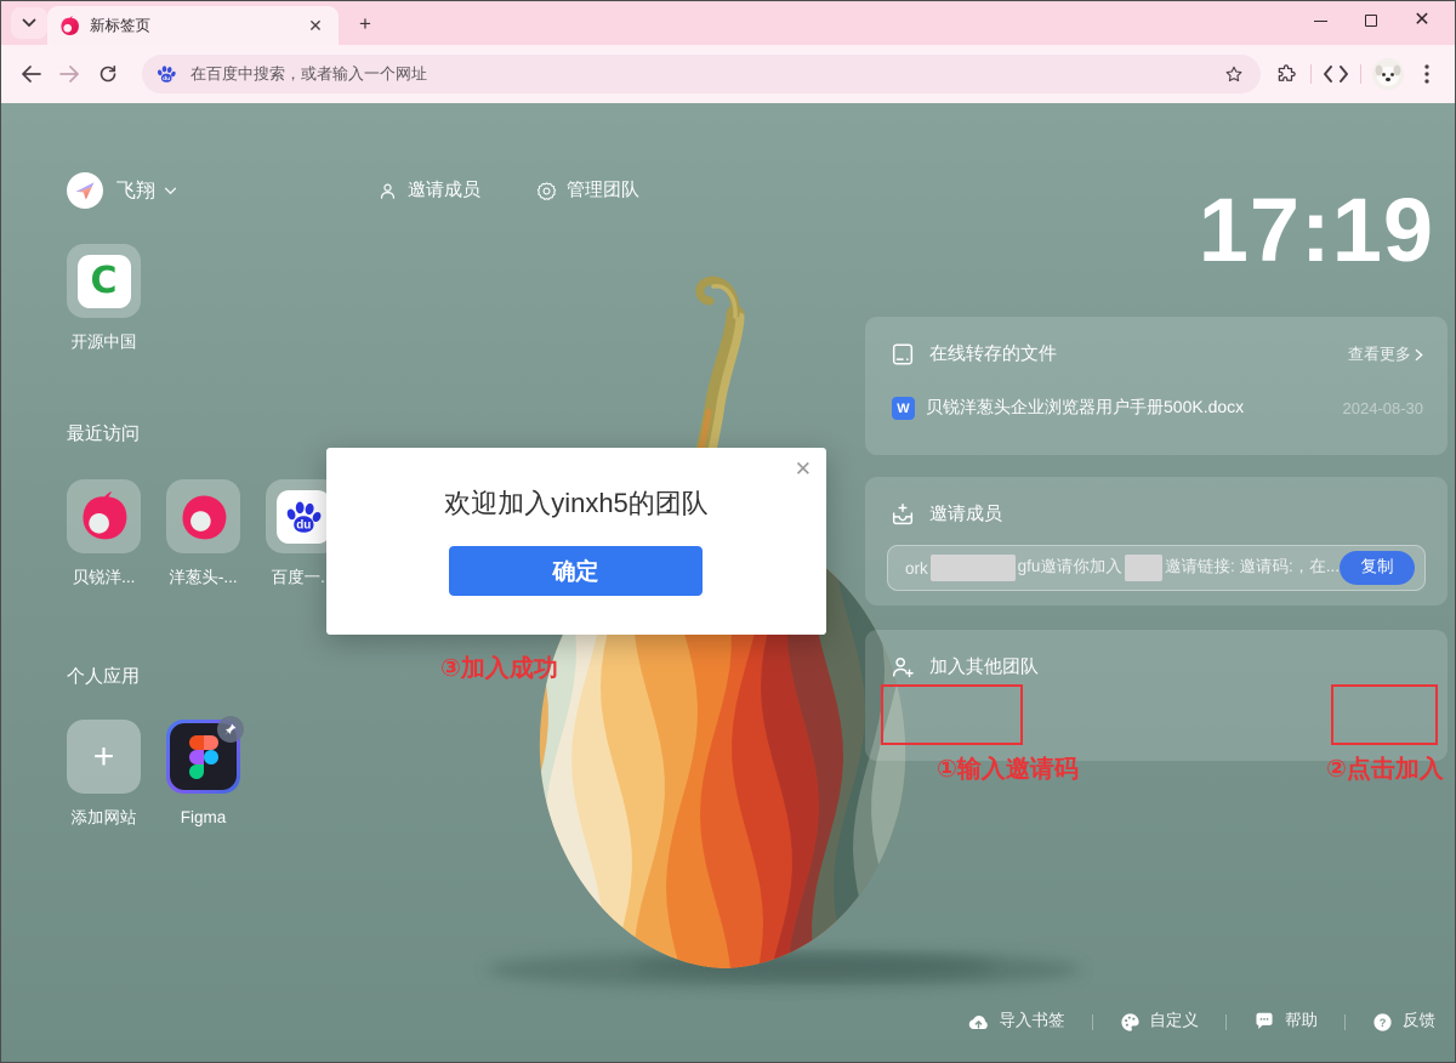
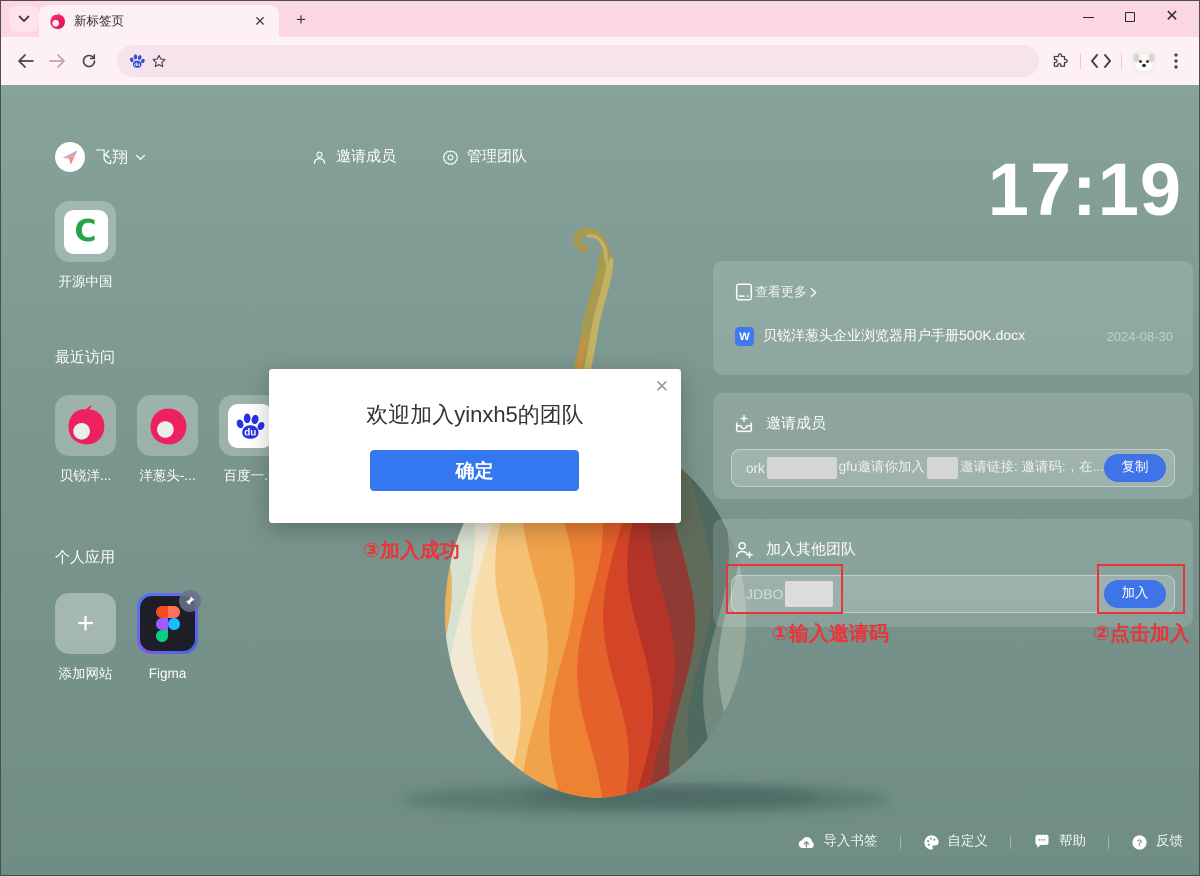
  新标签页
  ✕
  +
  ✕
- 在百度中搜索，或者输入一个网址
  飞翔
  邀请成员
  管理团队
  17:19
  C
  开源中国
  最近访问
  贝锐洋...
  洋葱头-...
  du
  个人应用
  +
  添加网站
  Figma
- 在线转存的文件
  查看更多
  W
  贝锐洋葱头企业浏览器用户手册500K.docx
  2024-08-30
  邀请成员
  ork
  gfu邀请你加入
  邀请链接: 邀请码:，在...
  复制
  加入其他团队
+ JDBO
+ 加入
  导入书签
  自定义
  帮助
  ?
  反馈
  ✕
  欢迎加入yinxh5的团队
  确定
  ③加入成功
  ①输入邀请码
  ②点击加入
